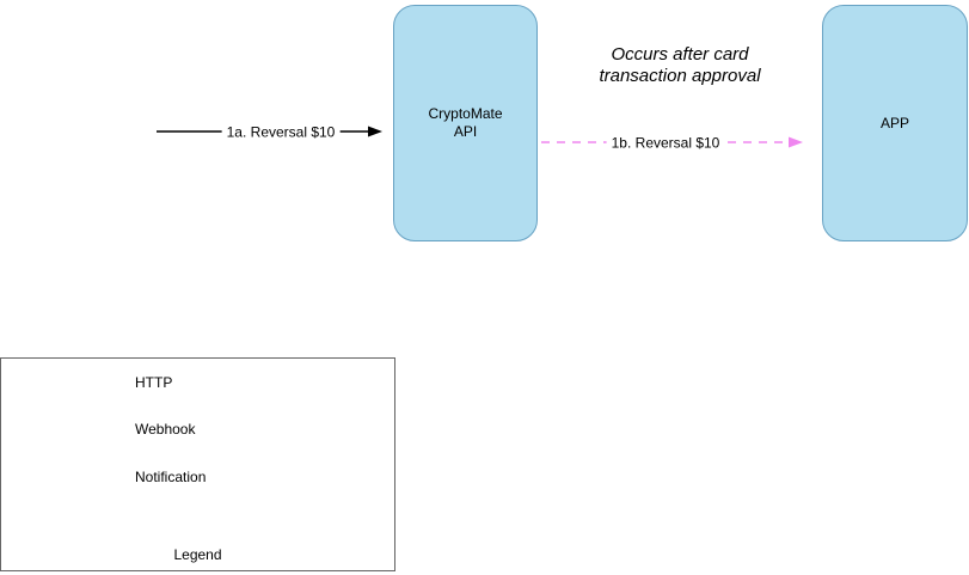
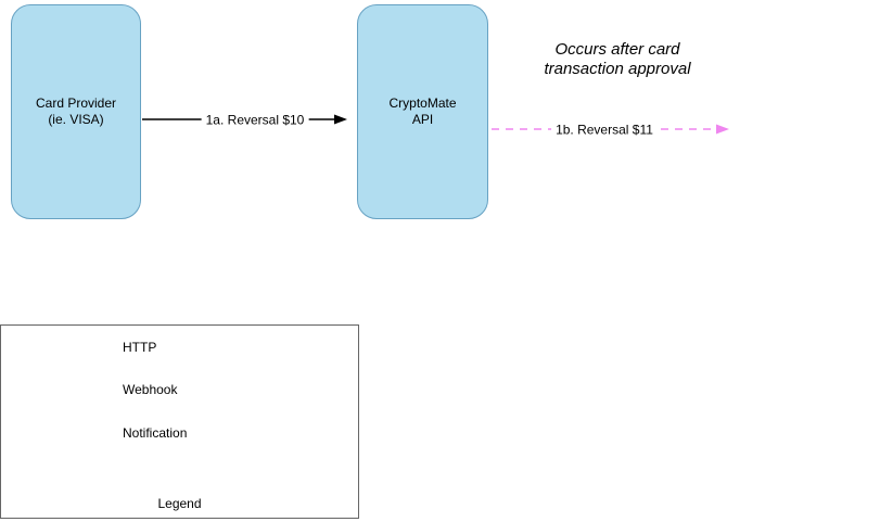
+ Card Provider
+ (ie. VISA)
  CryptoMate
  API
- APP
  1a. Reversal $10
- 1b. Reversal $10
+ 1b. Reversal $11
  Occurs after card
  transaction approval
  HTTP
  Webhook
  Notification
  Legend
